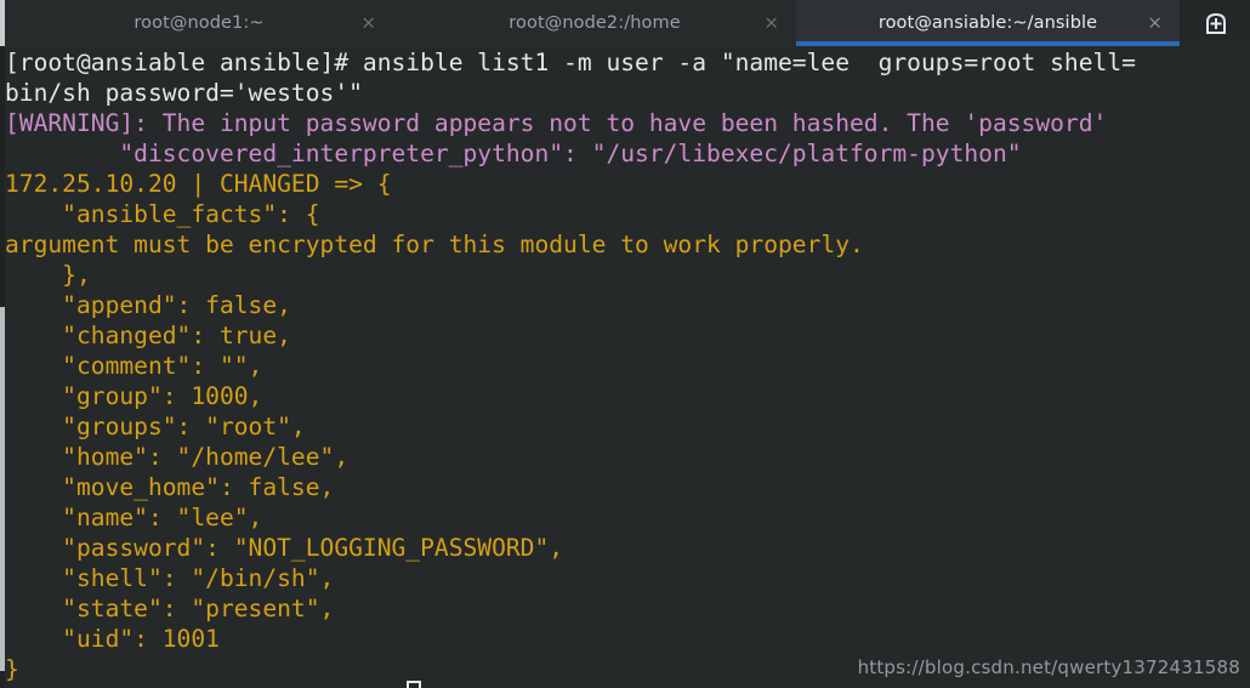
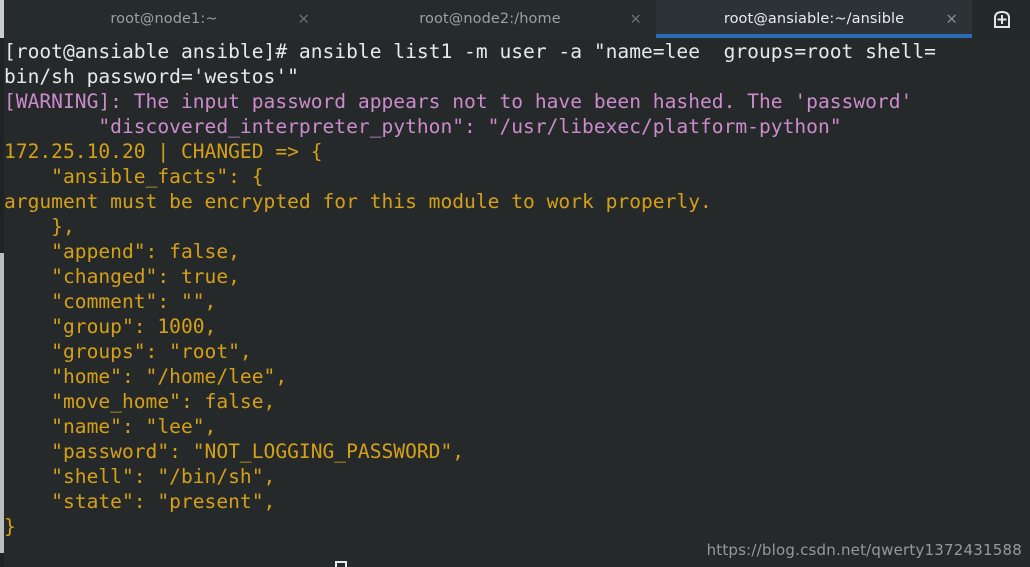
  root@node1:~
  ×
  root@node2:/home
  ×
  root@ansiable:~/ansible
  ×
  [root@ansiable ansible]# ansible list1 -m user -a "name=lee groups=root shell=
  bin/sh password='westos'"
  [WARNING]: The input password appears not to have been hashed. The 'password'
  "discovered_interpreter_python": "/usr/libexec/platform-python"
  172.25.10.20 | CHANGED => {
  "ansible_facts": {
  argument must be encrypted for this module to work properly.
  },
  "append": false,
  "changed": true,
  "comment": "",
  "group": 1000,
  "groups": "root",
  "home": "/home/lee",
  "move_home": false,
  "name": "lee",
  "password": "NOT_LOGGING_PASSWORD",
  "shell": "/bin/sh",
  "state": "present",
- "uid": 1001
  }
  https://blog.csdn.net/qwerty1372431588
